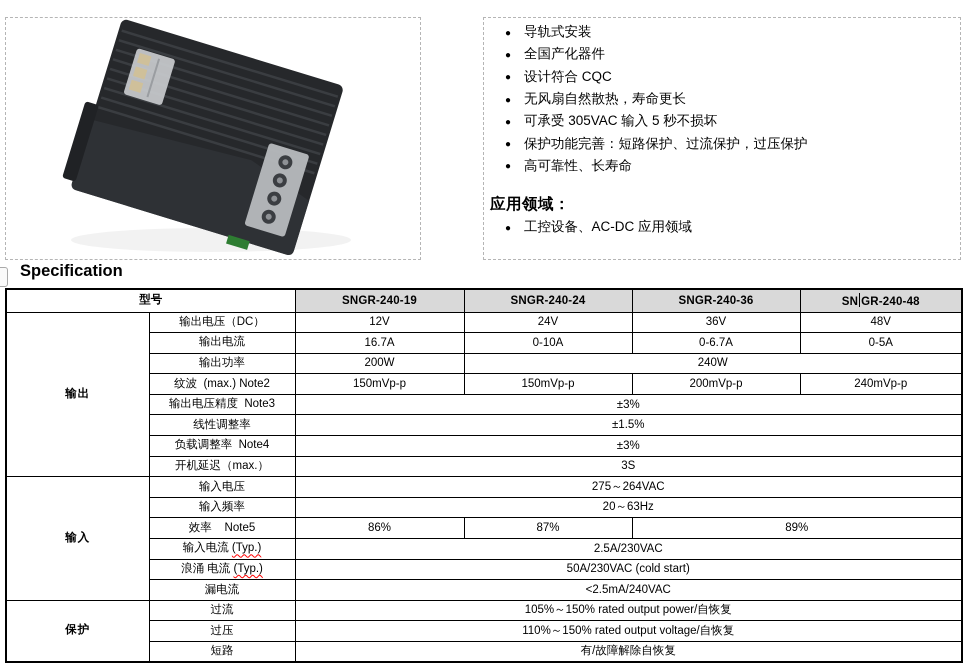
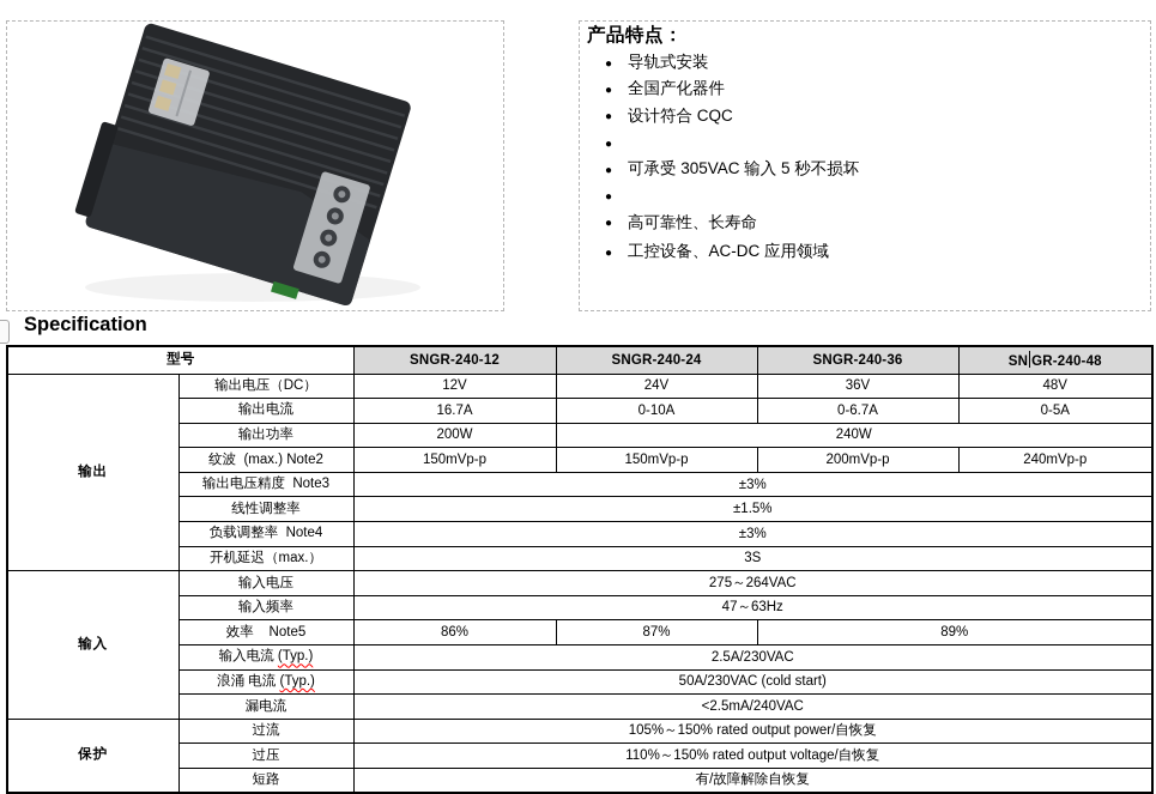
+ 产品特点：
  ●
  导轨式安装
  ●
  全国产化器件
  ●
  设计符合 CQC
  ●
- 无风扇自然散热，寿命更长
  ●
  可承受 305VAC 输入 5 秒不损坏
  ●
- 保护功能完善：短路保护、过流保护，过压保护
  ●
  高可靠性、长寿命
- 应用领域：
  ●
  工控设备、AC-DC 应用领域
  Specification
- 型号	SNGR-240-19	SNGR-240-24	SNGR-240-36	SN GR-240-48
+ 型号	SNGR-240-12	SNGR-240-24	SNGR-240-36	SN GR-240-48
  输出	输出电压（DC）	12V	24V	36V	48V
  输出电流	16.7A	0-10A	0-6.7A	0-5A
  输出功率	200W	240W
  纹波 (max.) Note2	150mVp-p	150mVp-p	200mVp-p	240mVp-p
  输出电压精度 Note3	±3%
  线性调整率	±1.5%
  负载调整率 Note4	±3%
  开机延迟（max.）	3S
  输入	输入电压	275～264VAC
- 输入频率	20～63Hz
+ 输入频率	47～63Hz
  效率 Note5	86%	87%	89%
  输入电流 (Typ.)	2.5A/230VAC
  浪涌 电流 (Typ.)	50A/230VAC (cold start)
  漏电流	<2.5mA/240VAC
  保护	过流	105%～150% rated output power/自恢复
  过压	110%～150% rated output voltage/自恢复
  短路	有/故障解除自恢复
